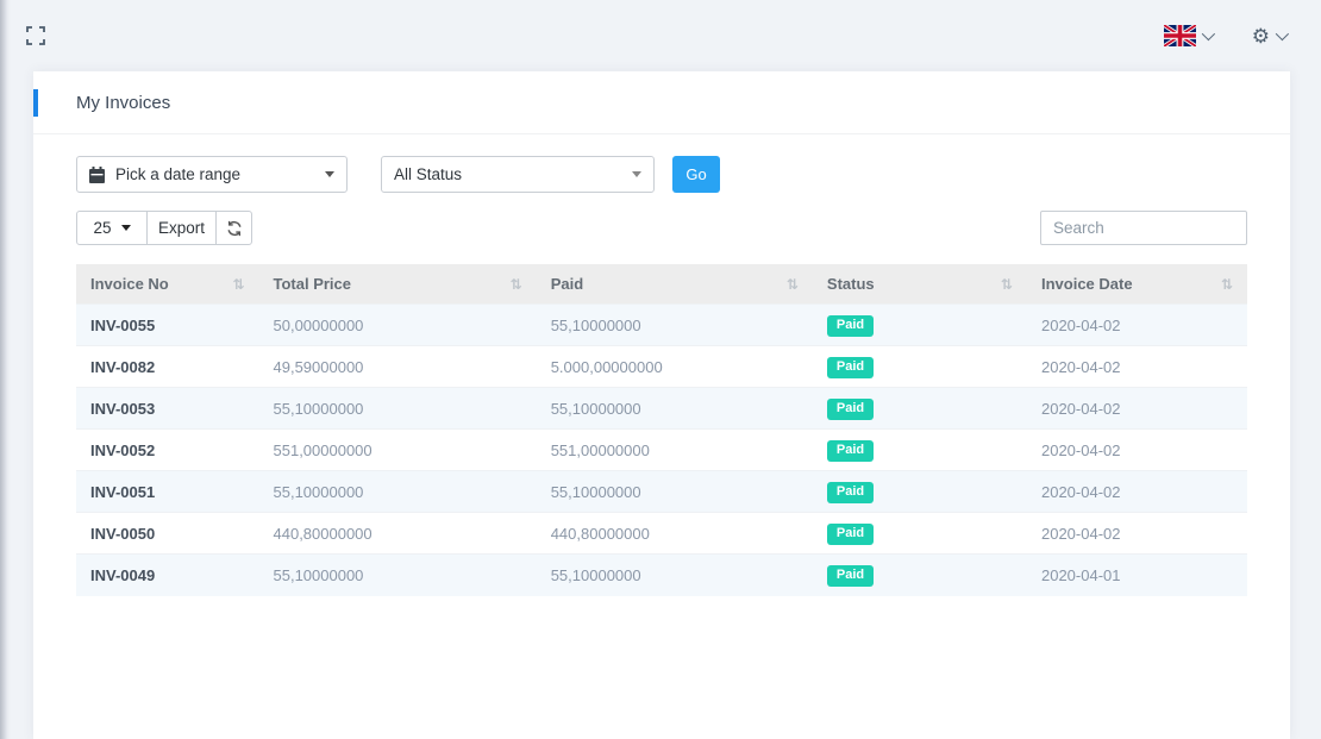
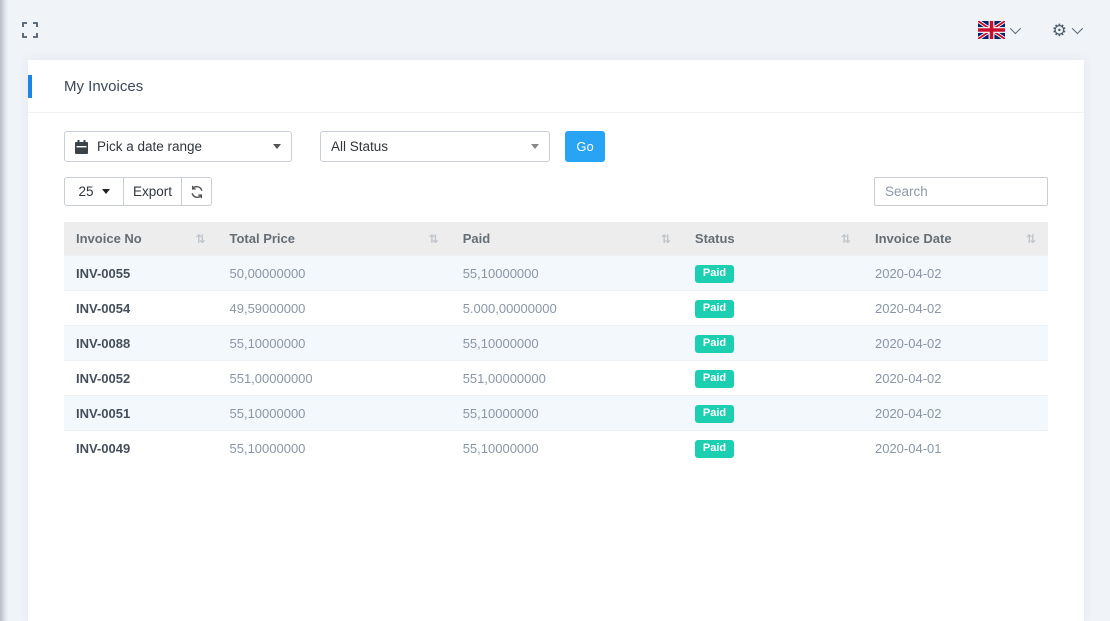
  ⚙
  My Invoices
  Pick a date range
  All Status
  Go
  25
  Export
  Search
  Invoice No ⇅	Total Price ⇅	Paid ⇅	Status ⇅	Invoice Date ⇅
  INV-0055	50,00000000	55,10000000	Paid	2020-04-02
- INV-0082	49,59000000	5.000,00000000	Paid	2020-04-02
+ INV-0054	49,59000000	5.000,00000000	Paid	2020-04-02
- INV-0053	55,10000000	55,10000000	Paid	2020-04-02
+ INV-0088	55,10000000	55,10000000	Paid	2020-04-02
  INV-0052	551,00000000	551,00000000	Paid	2020-04-02
  INV-0051	55,10000000	55,10000000	Paid	2020-04-02
- INV-0050	440,80000000	440,80000000	Paid	2020-04-02
  INV-0049	55,10000000	55,10000000	Paid	2020-04-01
